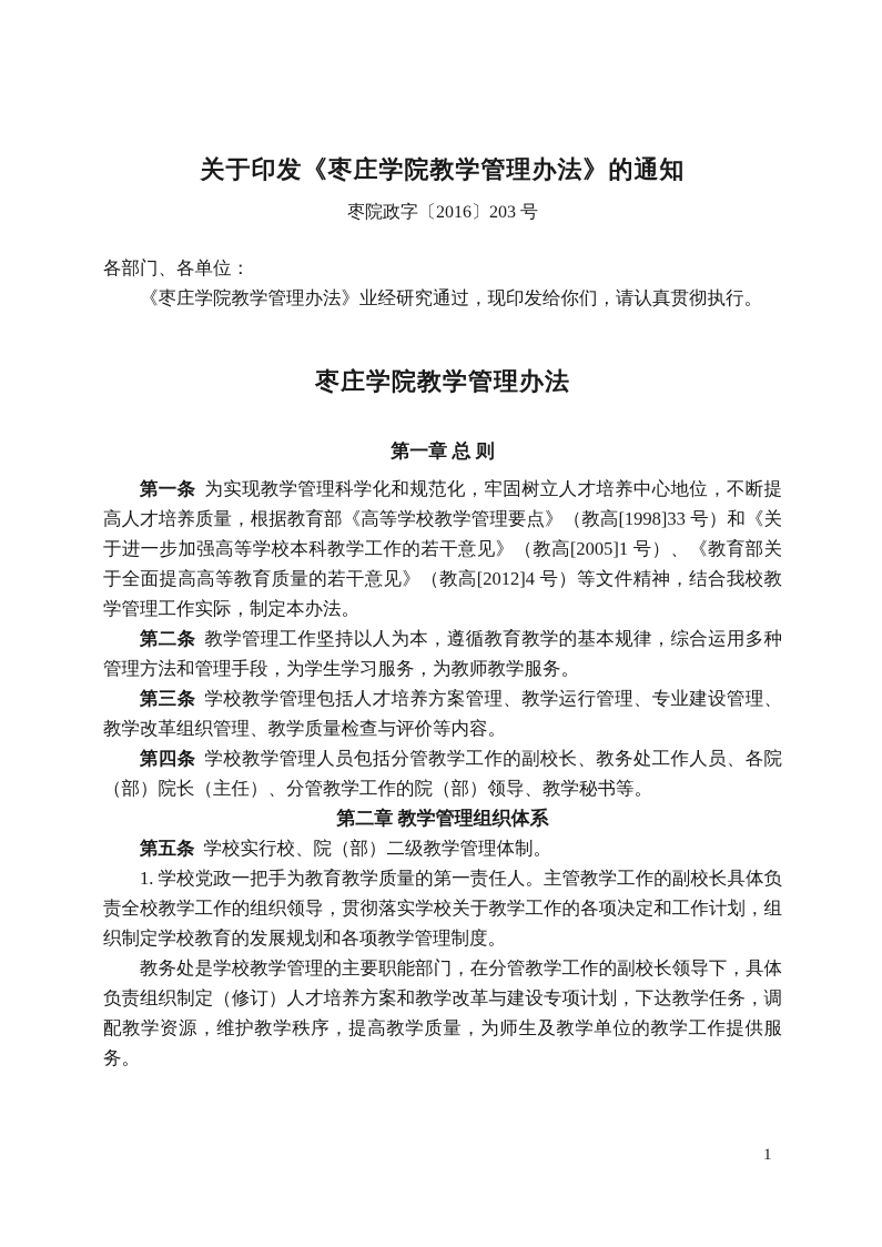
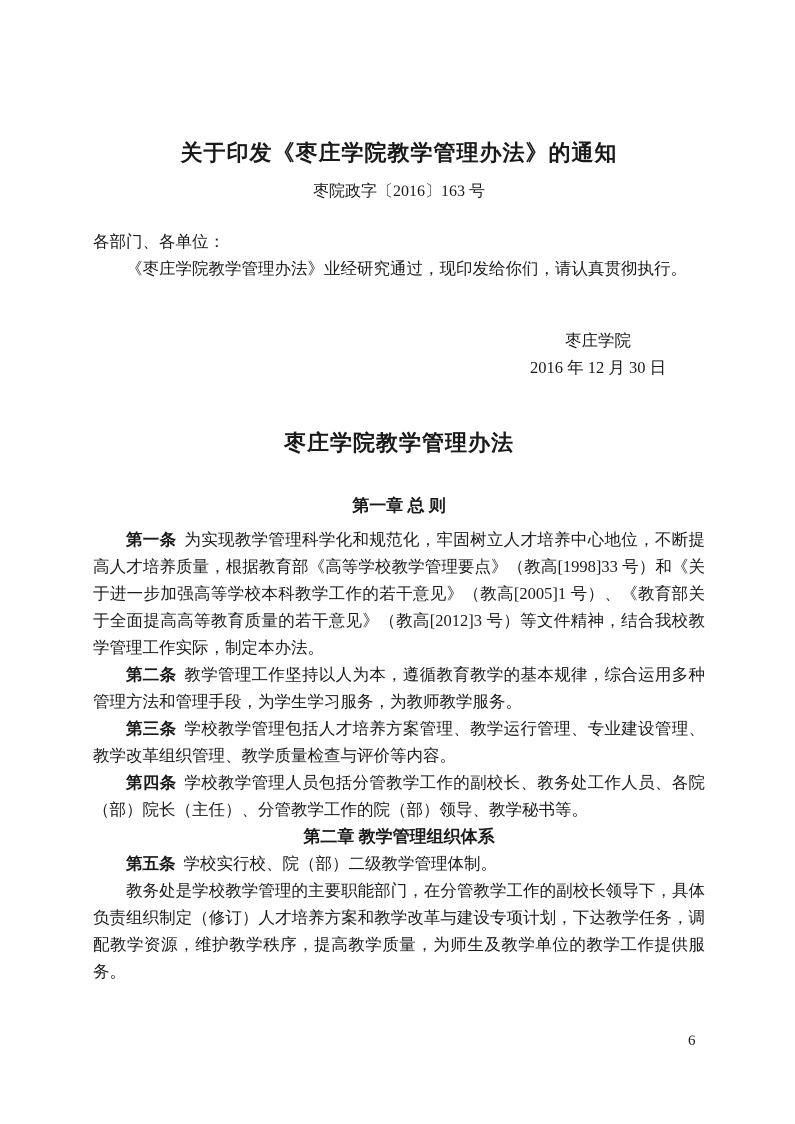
  关于印发《枣庄学院教学管理办法》的通知
- 枣院政字〔2016〕203 号
+ 枣院政字〔2016〕163 号
  各部门、各单位：
  《枣庄学院教学管理办法》业经研究通过，现印发给你们，请认真贯彻执行。
+ 枣庄学院
+ 2016 年 12 月 30 日
  枣庄学院教学管理办法
  第一章 总 则
- 第一条 为实现教学管理科学化和规范化，牢固树立人才培养中心地位，不断提高人才培养质量，根据教育部《高等学校教学管理要点》（教高[1998]33 号）和《关于进一步加强高等学校本科教学工作的若干意见》（教高[2005]1 号）、《教育部关于全面提高高等教育质量的若干意见》（教高[2012]4 号）等文件精神，结合我校教学管理工作实际，制定本办法。
+ 第一条 为实现教学管理科学化和规范化，牢固树立人才培养中心地位，不断提高人才培养质量，根据教育部《高等学校教学管理要点》（教高[1998]33 号）和《关于进一步加强高等学校本科教学工作的若干意见》（教高[2005]1 号）、《教育部关于全面提高高等教育质量的若干意见》（教高[2012]3 号）等文件精神，结合我校教学管理工作实际，制定本办法。
  第二条 教学管理工作坚持以人为本，遵循教育教学的基本规律，综合运用多种管理方法和管理手段，为学生学习服务，为教师教学服务。
  第三条 学校教学管理包括人才培养方案管理、教学运行管理、专业建设管理、教学改革组织管理、教学质量检查与评价等内容。
  第四条 学校教学管理人员包括分管教学工作的副校长、教务处工作人员、各院（部）院长（主任）、分管教学工作的院（部）领导、教学秘书等。
  第二章 教学管理组织体系
  第五条 学校实行校、院（部）二级教学管理体制。
- 1. 学校党政一把手为教育教学质量的第一责任人。主管教学工作的副校长具体负责全校教学工作的组织领导，贯彻落实学校关于教学工作的各项决定和工作计划，组织制定学校教育的发展规划和各项教学管理制度。
  教务处是学校教学管理的主要职能部门，在分管教学工作的副校长领导下，具体负责组织制定（修订）人才培养方案和教学改革与建设专项计划，下达教学任务，调配教学资源，维护教学秩序，提高教学质量，为师生及教学单位的教学工作提供服务。
- 1
+ 6
